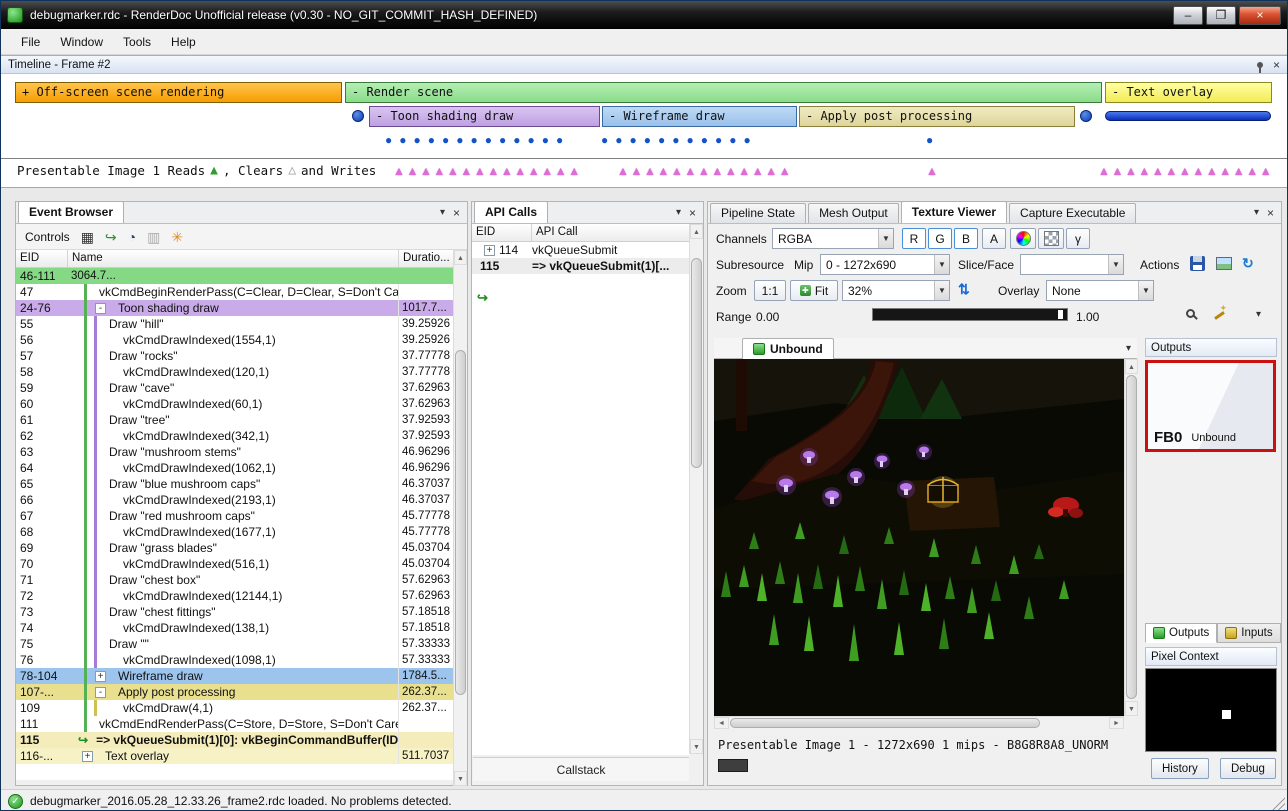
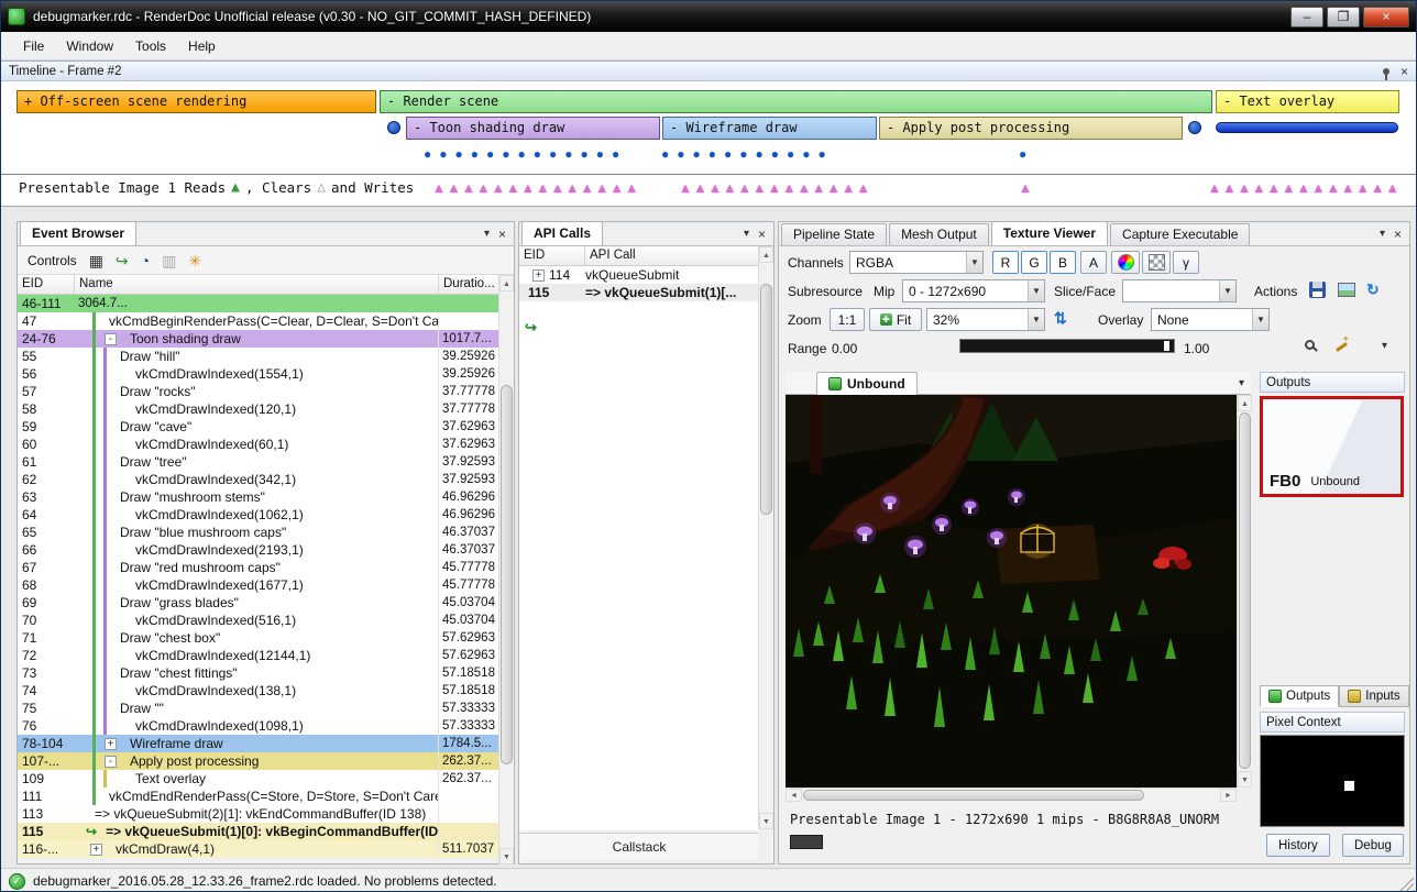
  debugmarker.rdc - RenderDoc Unofficial release (v0.30 - NO_GIT_COMMIT_HASH_DEFINED)
  –
  ❐
  ×
  File
  Window
  Tools
  Help
  Timeline - Frame #2
  ×
  + Off-screen scene rendering
  - Render scene
  - Text overlay
  - Toon shading draw
  - Wireframe draw
  - Apply post processing
  ●●●●●●●●●●●●●
  ●●●●●●●●●●●
  ●
  Presentable Image 1 Reads
  ▲
  , Clears
  △
  and Writes
  ▲▲▲▲▲▲▲▲▲▲▲▲▲▲
  ▲▲▲▲▲▲▲▲▲▲▲▲▲
  ▲
  ▲▲▲▲▲▲▲▲▲▲▲▲▲
  Event Browser
  ▾
  ×
  Controls
  ▦
  ↪
  ◔
  ▥
  ✳
  EID
  Name
  Duratio...
  46-111
  3064.7...
  47
  vkCmdBeginRenderPass(C=Clear, D=Clear, S=Don't Ca
  24-76
  -
  Toon shading draw
  1017.7...
  55
  Draw "hill"
  39.25926
  56
  vkCmdDrawIndexed(1554,1)
  39.25926
  57
  Draw "rocks"
  37.77778
  58
  vkCmdDrawIndexed(120,1)
  37.77778
  59
  Draw "cave"
  37.62963
  60
  vkCmdDrawIndexed(60,1)
  37.62963
  61
  Draw "tree"
  37.92593
  62
  vkCmdDrawIndexed(342,1)
  37.92593
  63
  Draw "mushroom stems"
  46.96296
  64
  vkCmdDrawIndexed(1062,1)
  46.96296
  65
  Draw "blue mushroom caps"
  46.37037
  66
  vkCmdDrawIndexed(2193,1)
  46.37037
  67
  Draw "red mushroom caps"
  45.77778
  68
  vkCmdDrawIndexed(1677,1)
  45.77778
  69
  Draw "grass blades"
  45.03704
  70
  vkCmdDrawIndexed(516,1)
  45.03704
  71
  Draw "chest box"
  57.62963
  72
  vkCmdDrawIndexed(12144,1)
  57.62963
  73
  Draw "chest fittings"
  57.18518
  74
  vkCmdDrawIndexed(138,1)
  57.18518
  75
  Draw ""
  57.33333
  76
  vkCmdDrawIndexed(1098,1)
  57.33333
  78-104
  +
  Wireframe draw
  1784.5...
  107-...
  -
  Apply post processing
  262.37...
  109
- vkCmdDraw(4,1)
+ Text overlay
  262.37...
  111
  vkCmdEndRenderPass(C=Store, D=Store, S=Don't Car
+ 113
+ => vkQueueSubmit(2)[1]: vkEndCommandBuffer(ID 138)
  115
  ↪
  => vkQueueSubmit(1)[0]: vkBeginCommandBuffer(ID
  116-...
  +
- Text overlay
+ vkCmdDraw(4,1)
  511.7037
  API Calls
  ▾
  ×
  EID
  API Call
  +
  114
  vkQueueSubmit
  115
  => vkQueueSubmit(1)[...
  ↪
  Callstack
  Pipeline State
  Mesh Output
  Texture Viewer
  Capture Executable
  ▾
  ×
  Channels
  RGBA
  ▼
  R
  G
  B
  A
  γ
  Subresource
  Mip
  0 - 1272x690
  ▼
  Slice/Face
  ▼
  Actions
  ↻
  Zoom
  1:1
  ✚
  Fit
  32%
  ▼
  ⇅
  Overlay
  None
  ▼
  Range
  0.00
  1.00
  ▾
  Unbound
  ▾
  Presentable Image 1 - 1272x690 1 mips - B8G8R8A8_UNORM
  Outputs
  FB0
  Unbound
  Outputs
  Inputs
  Pixel Context
  History
  Debug
  ✓
  debugmarker_2016.05.28_12.33.26_frame2.rdc loaded. No problems detected.
